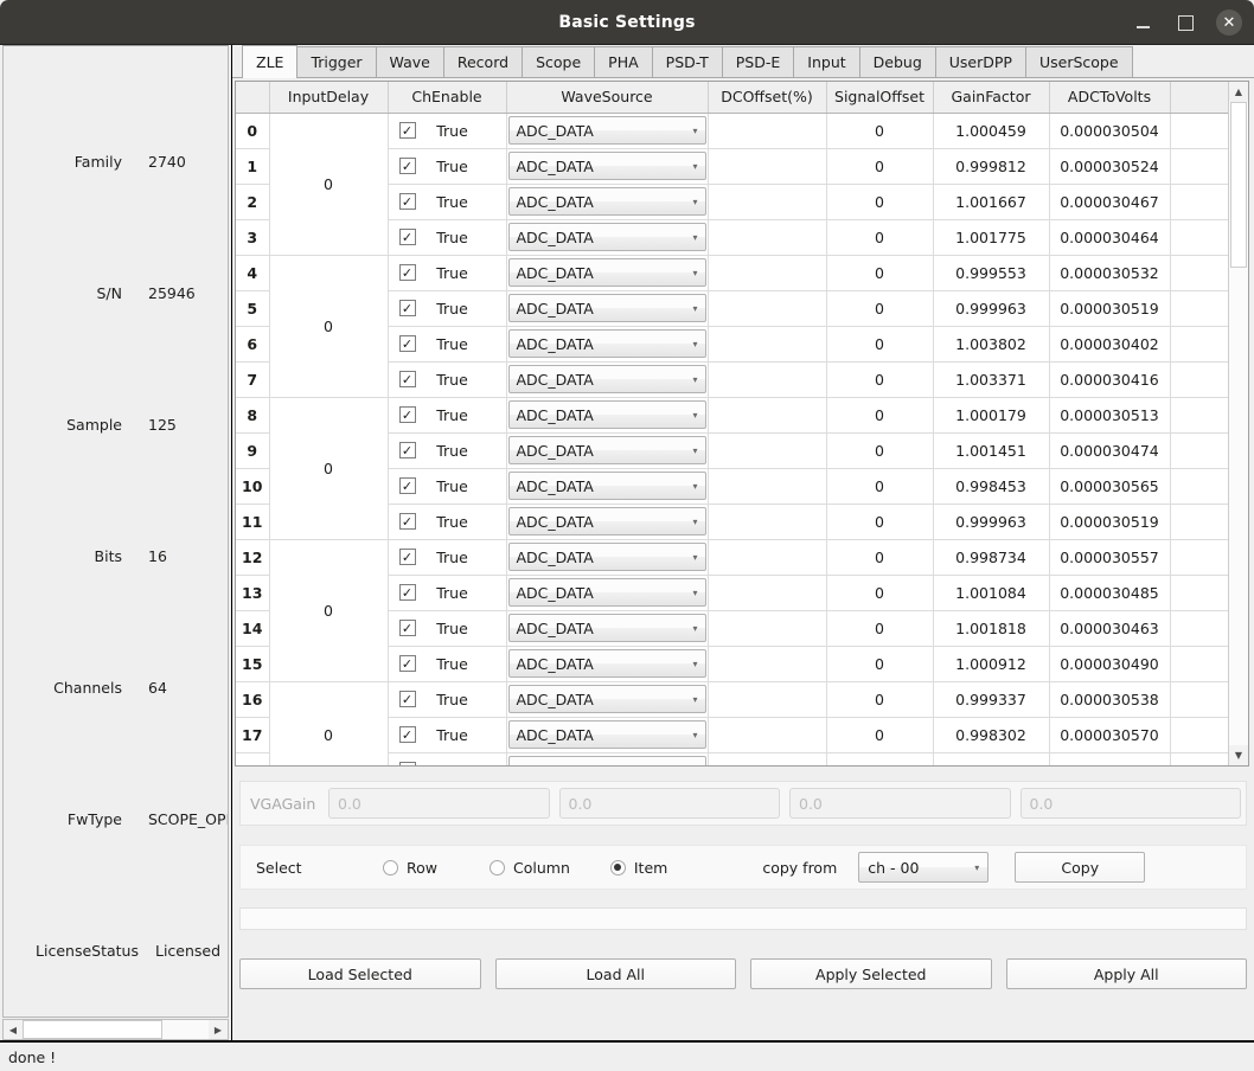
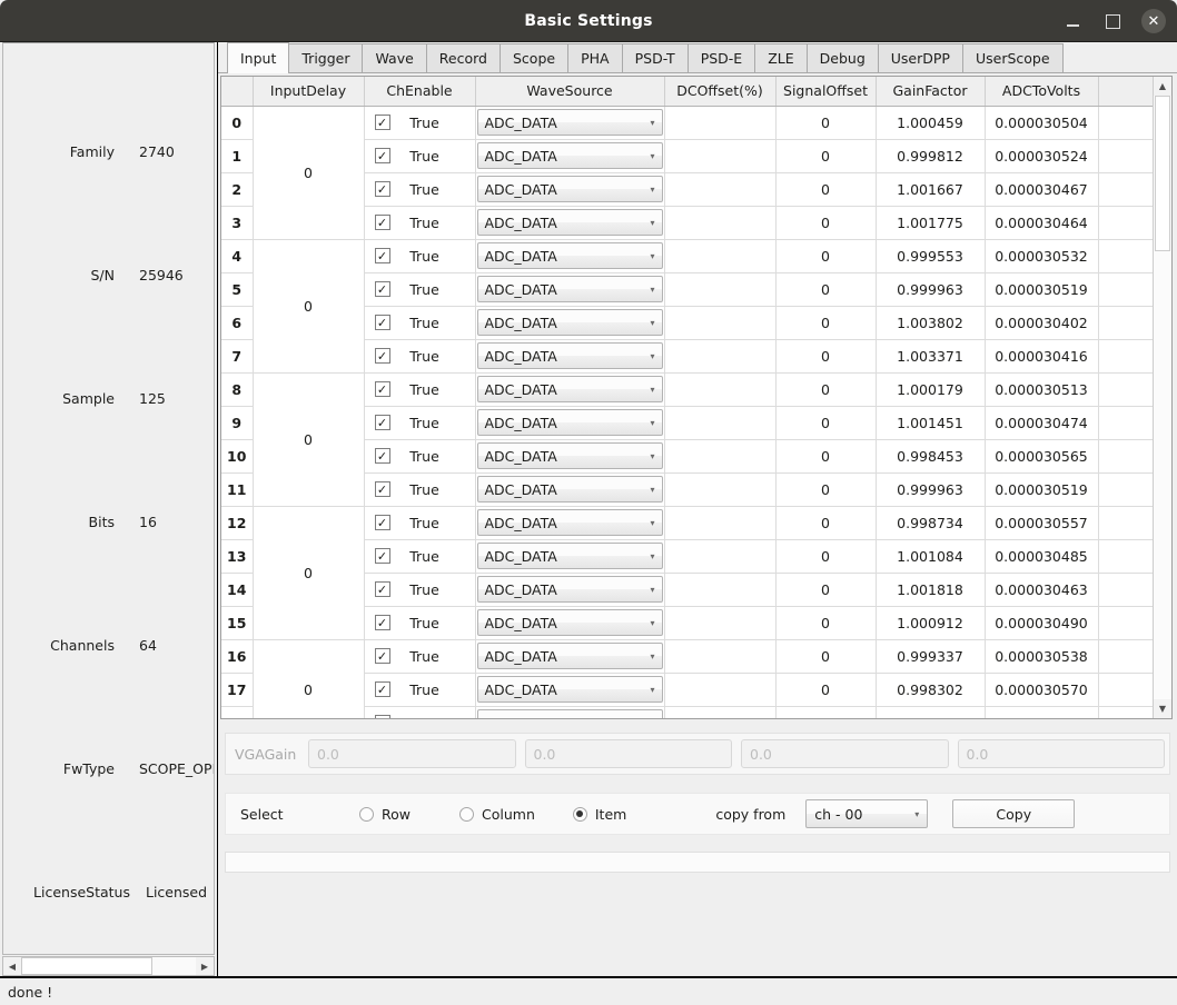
  Basic Settings
  ✕
  Family
  2740
  S/N
  25946
  Sample
  125
  Bits
  16
  Channels
  64
  FwType
  SCOPE_OP
  LicenseStatus
  Licensed
  ◀
  ▶
- ZLE
+ Input
  Trigger
  Wave
  Record
  Scope
  PHA
  PSD-T
  PSD-E
- Input
+ ZLE
  Debug
  UserDPP
  UserScope
  	InputDelay	ChEnable	WaveSource	DCOffset(%)	SignalOffset	GainFactor	ADCToVolts
  0	0	✓ True	ADC_DATA ▾		0	1.000459	0.000030504
  1	✓ True	ADC_DATA ▾		0	0.999812	0.000030524
  2	✓ True	ADC_DATA ▾		0	1.001667	0.000030467
  3	✓ True	ADC_DATA ▾		0	1.001775	0.000030464
  4	0	✓ True	ADC_DATA ▾		0	0.999553	0.000030532
  5	✓ True	ADC_DATA ▾		0	0.999963	0.000030519
  6	✓ True	ADC_DATA ▾		0	1.003802	0.000030402
  7	✓ True	ADC_DATA ▾		0	1.003371	0.000030416
  8	0	✓ True	ADC_DATA ▾		0	1.000179	0.000030513
  9	✓ True	ADC_DATA ▾		0	1.001451	0.000030474
  10	✓ True	ADC_DATA ▾		0	0.998453	0.000030565
  11	✓ True	ADC_DATA ▾		0	0.999963	0.000030519
  12	0	✓ True	ADC_DATA ▾		0	0.998734	0.000030557
  13	✓ True	ADC_DATA ▾		0	1.001084	0.000030485
  14	✓ True	ADC_DATA ▾		0	1.001818	0.000030463
  15	✓ True	ADC_DATA ▾		0	1.000912	0.000030490
  16	0	✓ True	ADC_DATA ▾		0	0.999337	0.000030538
  17	✓ True	ADC_DATA ▾		0	0.998302	0.000030570
  ▲
  ▼
  VGAGain
  0.0
  0.0
  0.0
  0.0
  Select
  Row
  Column
  Item
  copy from
  ch - 00
  ▾
  Copy
- Load Selected
- Load All
- Apply Selected
- Apply All
  done !
